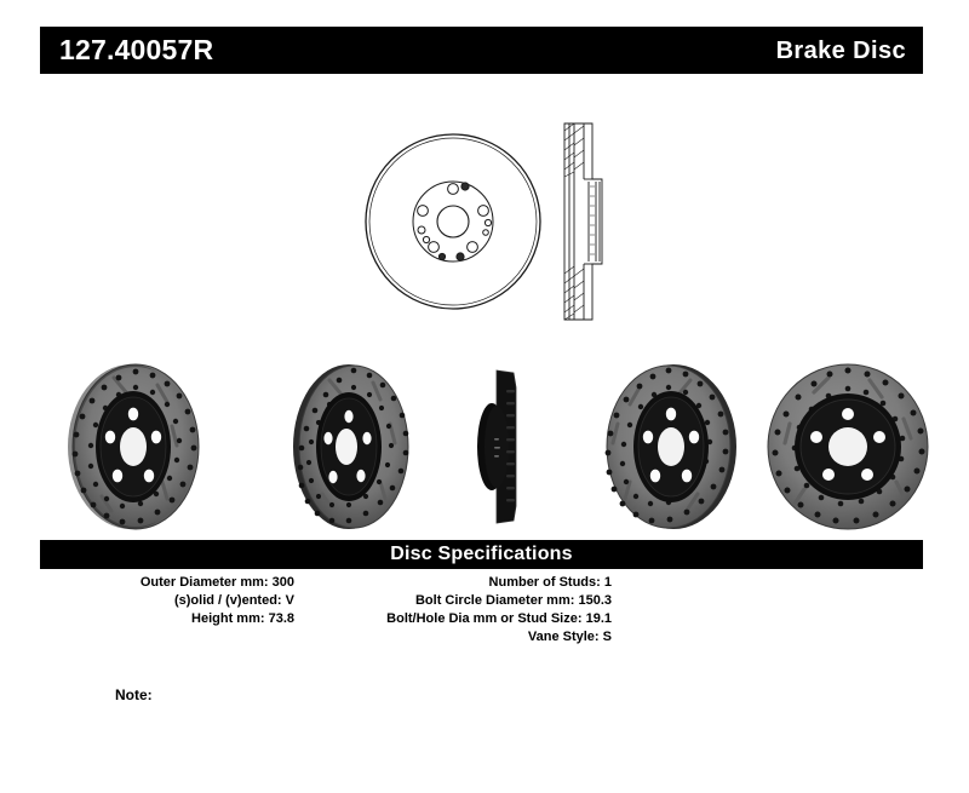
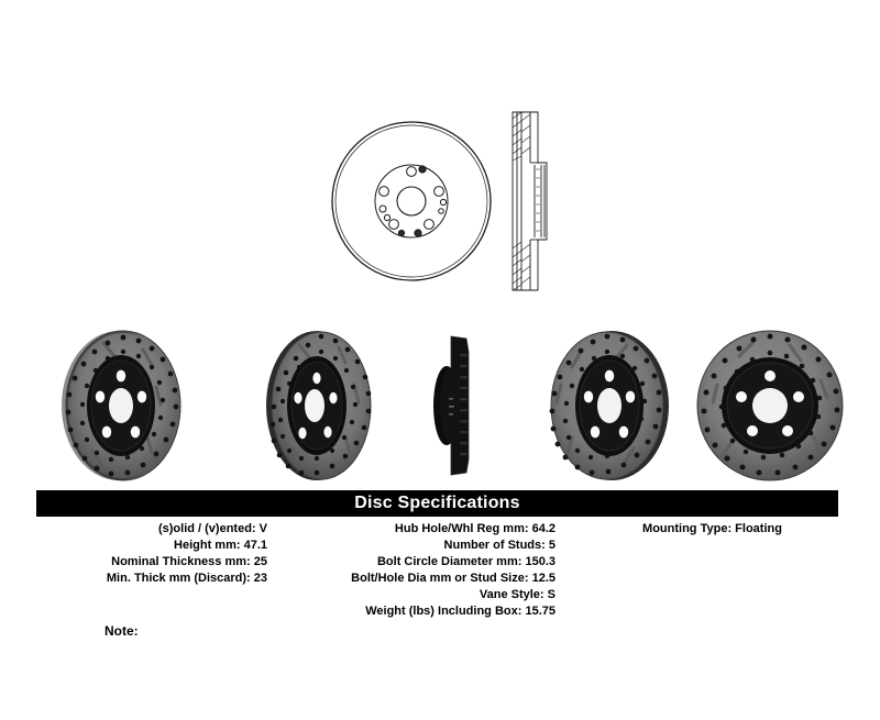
- 127.40057R
- Brake Disc
  Disc Specifications
- Outer Diameter mm: 300
  (s)olid / (v)ented: V
- Height mm: 73.8
+ Height mm: 47.1
+ Nominal Thickness mm: 25
+ Min. Thick mm (Discard): 23
+ Hub Hole/Whl Reg mm: 64.2
- Number of Studs: 1
+ Number of Studs: 5
  Bolt Circle Diameter mm: 150.3
- Bolt/Hole Dia mm or Stud Size: 19.1
+ Bolt/Hole Dia mm or Stud Size: 12.5
  Vane Style: S
+ Weight (lbs) Including Box: 15.75
+ Mounting Type: Floating
  Note:
